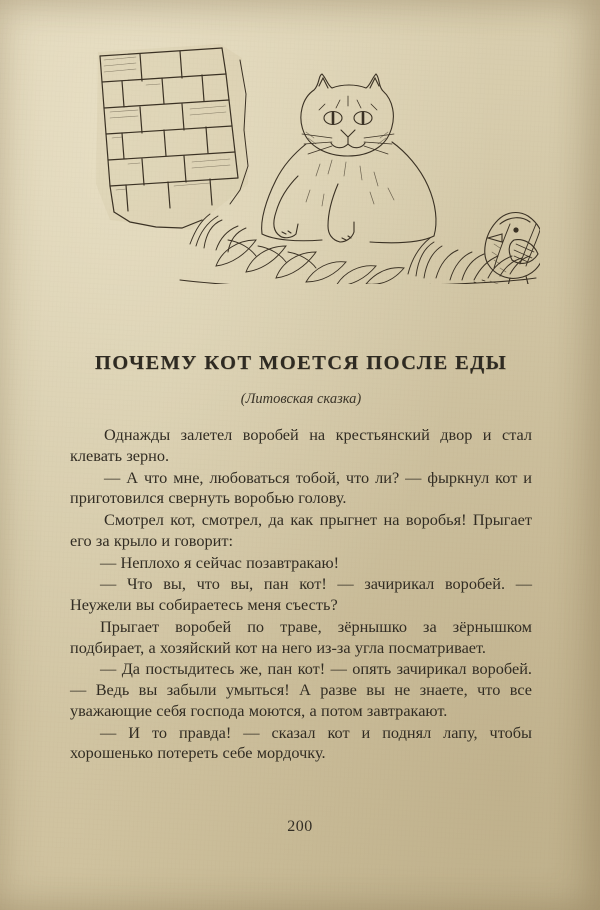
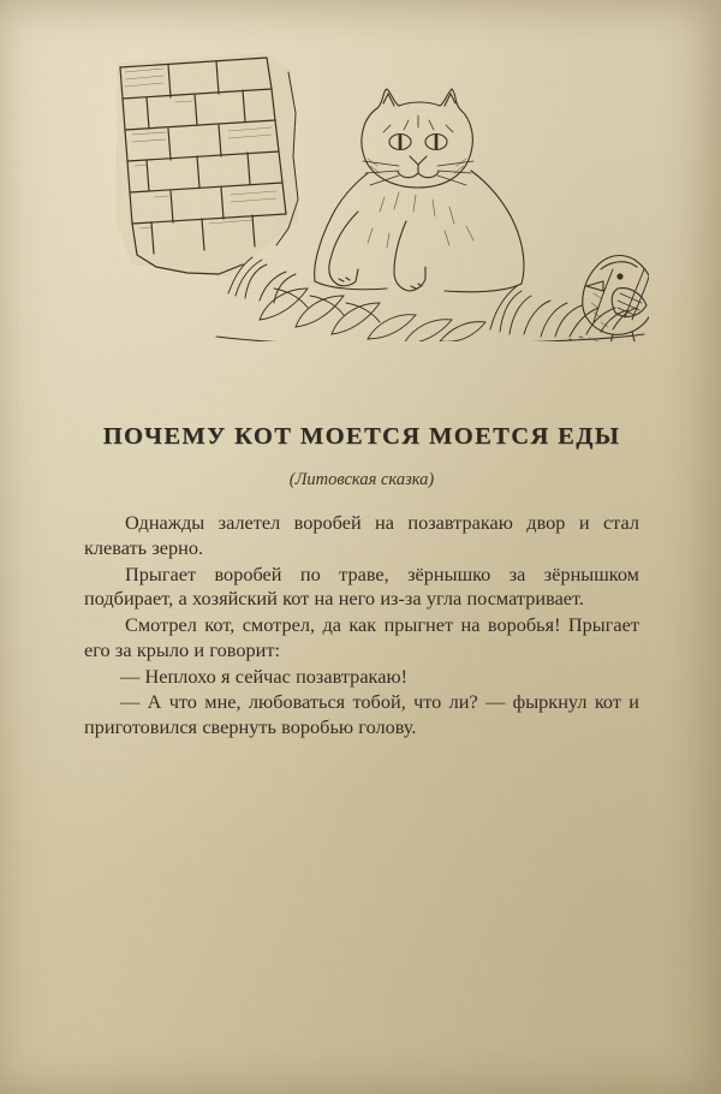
- ПОЧЕМУ КОТ МОЕТСЯ ПОСЛЕ ЕДЫ
+ ПОЧЕМУ КОТ МОЕТСЯ МОЕТСЯ ЕДЫ
  (Литовская сказка)
- Однажды залетел воробей на крестьянский двор и стал клевать зерно.
+ Однажды залетел воробей на позавтракаю двор и стал клевать зерно.
- — А что мне, любоваться тобой, что ли? — фыркнул кот и приготовился свернуть воробью голову.
+ Прыгает воробей по траве, зёрнышко за зёрнышком подбирает, а хозяйский кот на него из-за угла посматривает.
  Смотрел кот, смотрел, да как прыгнет на воробья! Прыгает его за крыло и говорит:
  — Неплохо я сейчас позавтракаю!
- — Что вы, что вы, пан кот! — зачирикал воробей. — Неужели вы собираетесь меня съесть?
- Прыгает воробей по траве, зёрнышко за зёрнышком подбирает, а хозяйский кот на него из-за угла посматривает.
+ — А что мне, любоваться тобой, что ли? — фыркнул кот и приготовился свернуть воробью голову.
- — Да постыдитесь же, пан кот! — опять зачирикал воробей. — Ведь вы забыли умыться! А разве вы не знаете, что все уважающие себя господа моются, а потом завтракают.
- — И то правда! — сказал кот и поднял лапу, чтобы хорошенько потереть себе мордочку.
- 200
